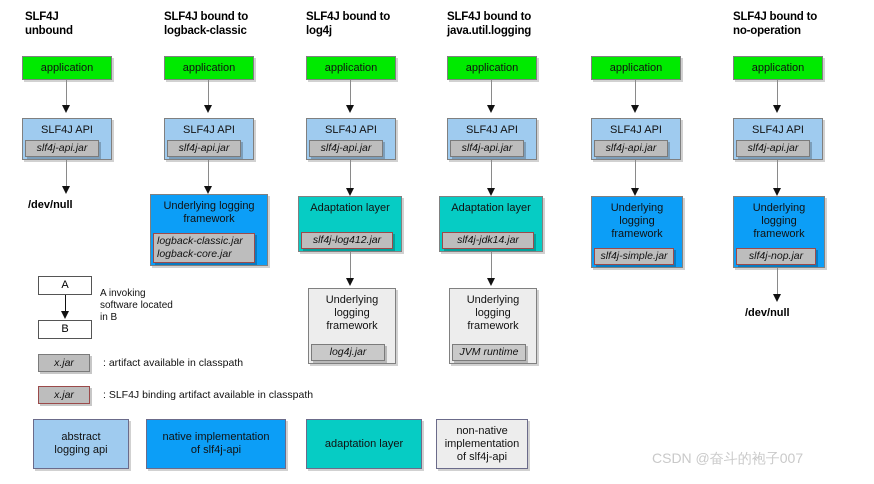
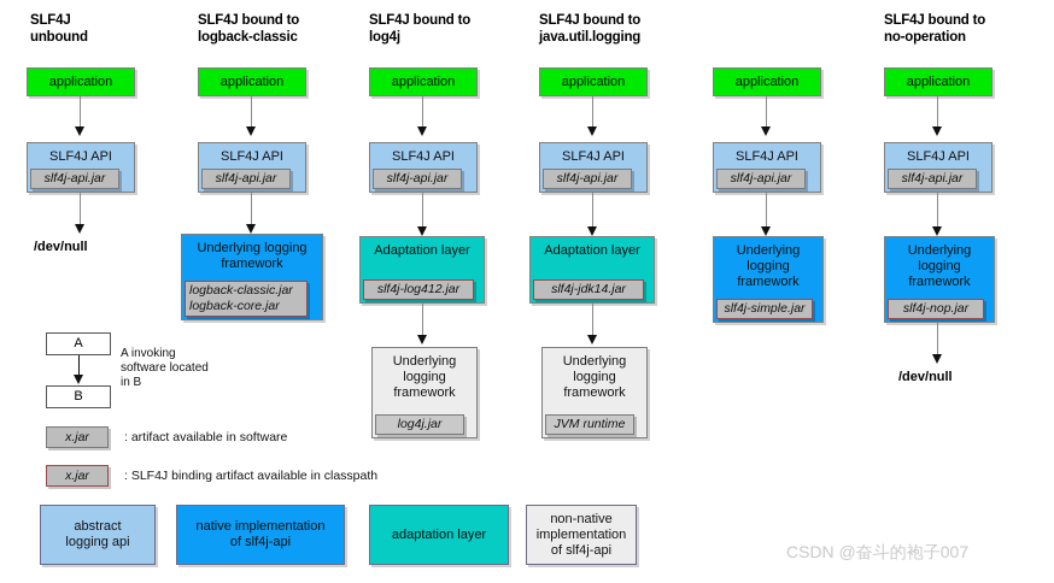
  SLF4J
  unbound
  SLF4J bound to
  logback-classic
  SLF4J bound to
  log4j
  SLF4J bound to
  java.util.logging
  SLF4J bound to
  no-operation
  application
  SLF4J API
  slf4j-api.jar
  /dev/null
  application
  SLF4J API
  slf4j-api.jar
  Underlying logging
  framework
  logback-classic.jar
  logback-core.jar
  application
  SLF4J API
  slf4j-api.jar
  Adaptation layer
  slf4j-log412.jar
  Underlying
  logging
  framework
  log4j.jar
  application
  SLF4J API
  slf4j-api.jar
  Adaptation layer
  slf4j-jdk14.jar
  Underlying
  logging
  framework
  JVM runtime
  application
  SLF4J API
  slf4j-api.jar
  Underlying
  logging
  framework
  slf4j-simple.jar
  application
  SLF4J API
  slf4j-api.jar
  Underlying
  logging
  framework
  slf4j-nop.jar
  /dev/null
  A
  B
  A invoking
  software located
  in B
  x.jar
- : artifact available in classpath
+ : artifact available in software
  x.jar
  : SLF4J binding artifact available in classpath
  abstract
  logging api
  native implementation
  of slf4j-api
  adaptation layer
  non-native
  implementation
  of slf4j-api
  CSDN @奋斗的袍子007
